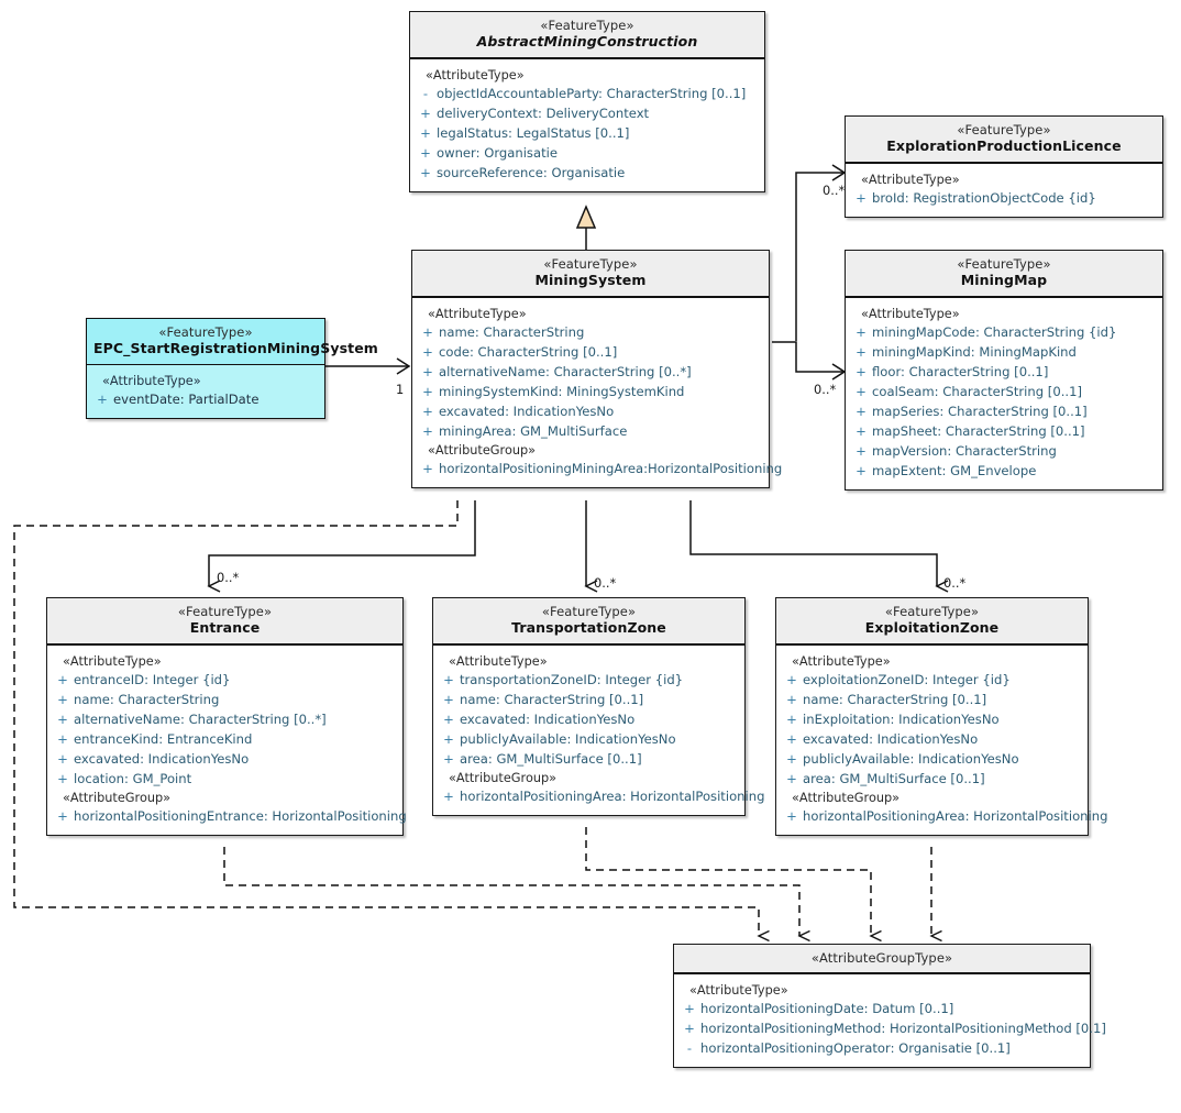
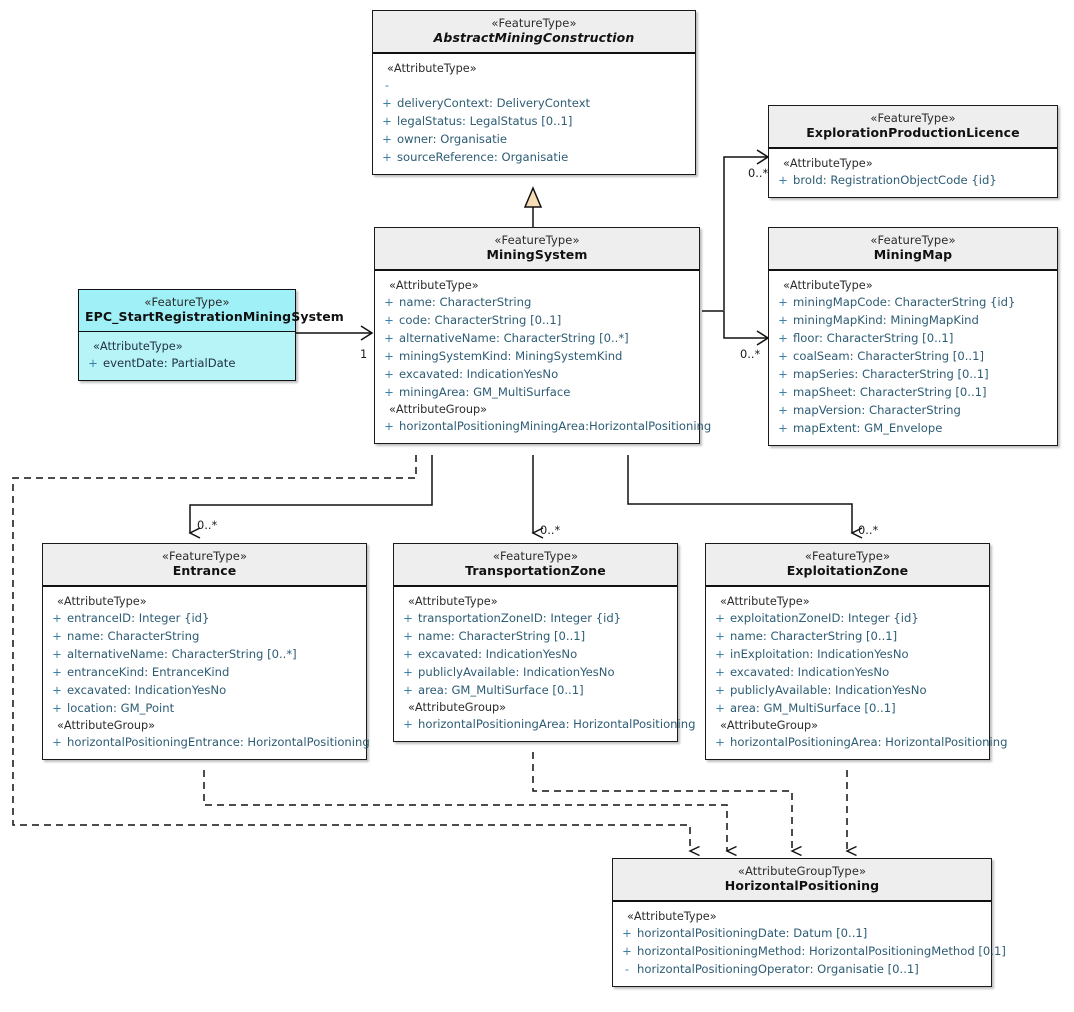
  0..*
  0..*
  1
  0..*
  0..*
  0..*
  «FeatureType»
  AbstractMiningConstruction
  «AttributeType»
  -
- objectIdAccountableParty: CharacterString [0..1]
  +
  deliveryContext: DeliveryContext
  +
  legalStatus: LegalStatus [0..1]
  +
  owner: Organisatie
  +
  sourceReference: Organisatie
  «FeatureType»
  MiningSystem
  «AttributeType»
  +
  name: CharacterString
  +
  code: CharacterString [0..1]
  +
  alternativeName: CharacterString [0..*]
  +
  miningSystemKind: MiningSystemKind
  +
  excavated: IndicationYesNo
  +
  miningArea: GM_MultiSurface
  «AttributeGroup»
  +
  horizontalPositioningMiningArea:HorizontalPositioning
  «FeatureType»
  EPC_StartRegistrationMiningSystem
  «AttributeType»
  +
  eventDate: PartialDate
  «FeatureType»
  ExplorationProductionLicence
  «AttributeType»
  +
  broId: RegistrationObjectCode {id}
  «FeatureType»
  MiningMap
  «AttributeType»
  +
  miningMapCode: CharacterString {id}
  +
  miningMapKind: MiningMapKind
  +
  floor: CharacterString [0..1]
  +
  coalSeam: CharacterString [0..1]
  +
  mapSeries: CharacterString [0..1]
  +
  mapSheet: CharacterString [0..1]
  +
  mapVersion: CharacterString
  +
  mapExtent: GM_Envelope
  «FeatureType»
  Entrance
  «AttributeType»
  +
  entranceID: Integer {id}
  +
  name: CharacterString
  +
  alternativeName: CharacterString [0..*]
  +
  entranceKind: EntranceKind
  +
  excavated: IndicationYesNo
  +
  location: GM_Point
  «AttributeGroup»
  +
  horizontalPositioningEntrance: HorizontalPositioning
  «FeatureType»
  TransportationZone
  «AttributeType»
  +
  transportationZoneID: Integer {id}
  +
  name: CharacterString [0..1]
  +
  excavated: IndicationYesNo
  +
  publiclyAvailable: IndicationYesNo
  +
  area: GM_MultiSurface [0..1]
  «AttributeGroup»
  +
  horizontalPositioningArea: HorizontalPositioning
  «FeatureType»
  ExploitationZone
  «AttributeType»
  +
  exploitationZoneID: Integer {id}
  +
  name: CharacterString [0..1]
  +
  inExploitation: IndicationYesNo
  +
  excavated: IndicationYesNo
  +
  publiclyAvailable: IndicationYesNo
  +
  area: GM_MultiSurface [0..1]
  «AttributeGroup»
  +
  horizontalPositioningArea: HorizontalPositioning
  «AttributeGroupType»
+ HorizontalPositioning
  «AttributeType»
  +
  horizontalPositioningDate: Datum [0..1]
  +
  horizontalPositioningMethod: HorizontalPositioningMethod [0.1]
  -
  horizontalPositioningOperator: Organisatie [0..1]
